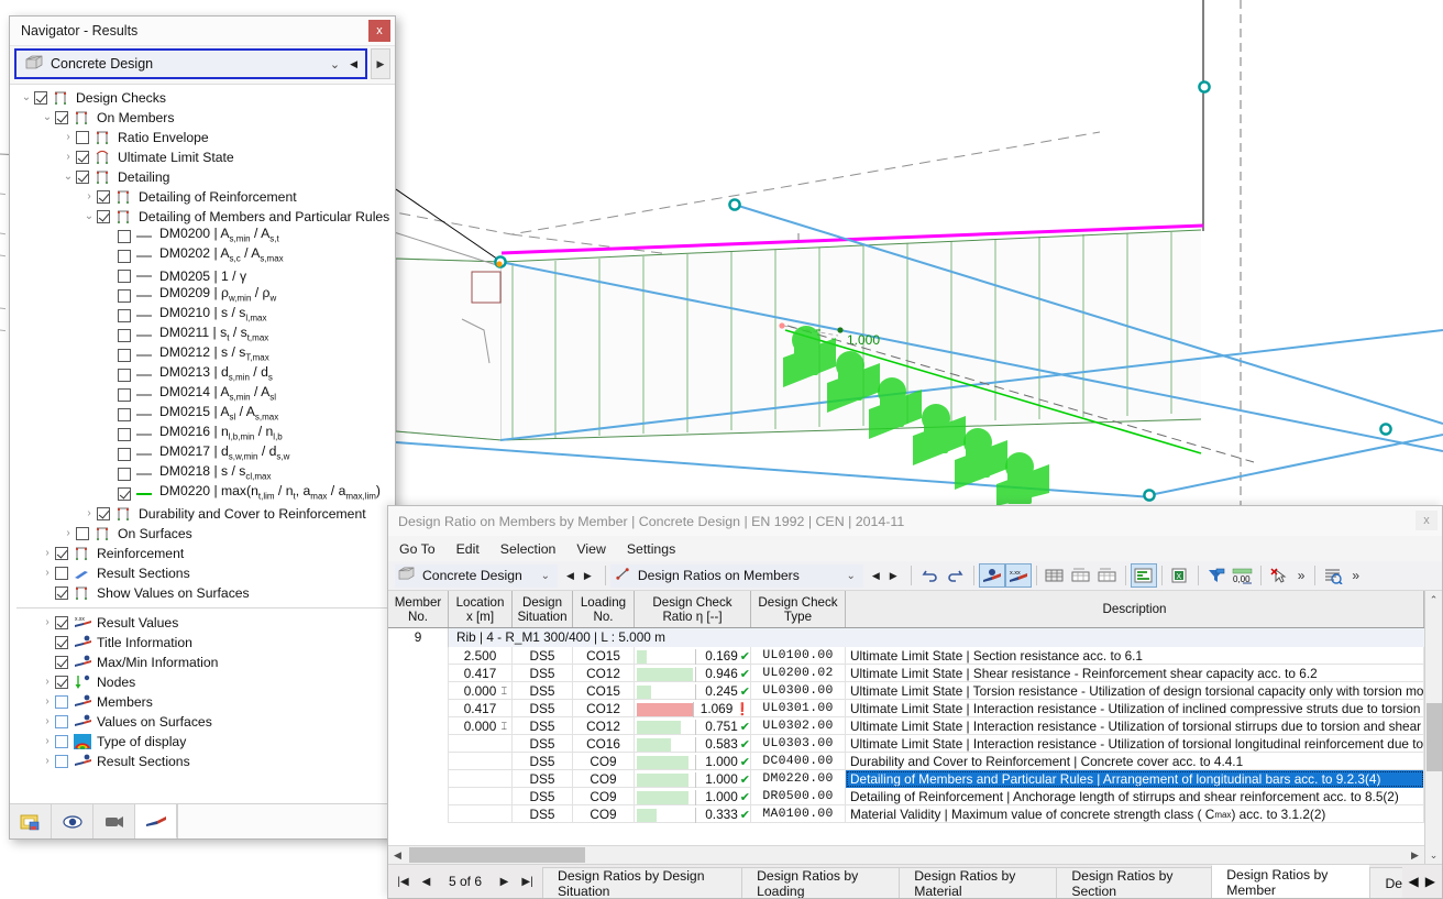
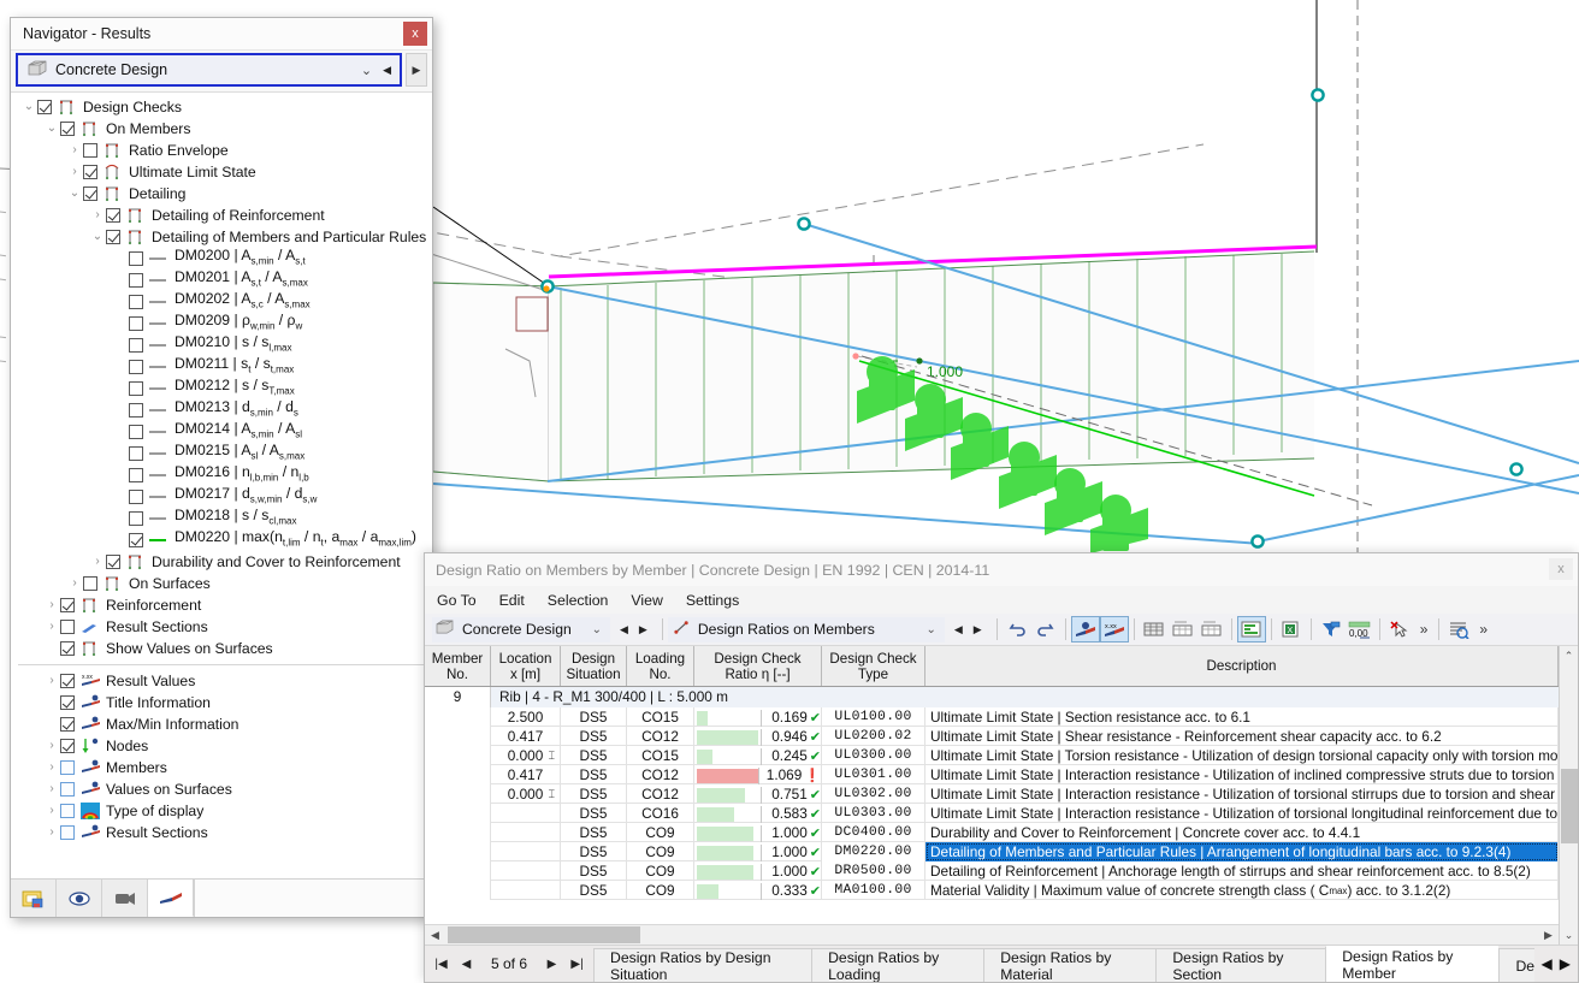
  1.000
  Navigator - Results
  x
  Concrete Design
  ⌄
  ◀
  ▶
  ⌄
  Design Checks
  ⌄
  On Members
  ›
  Ratio Envelope
  ›
  Ultimate Limit State
  ⌄
  Detailing
  ›
  Detailing of Reinforcement
  ⌄
  Detailing of Members and Particular Rules
  DM0200 | As,min / As,t
+ DM0201 | As,t / As,max
  DM0202 | As,c / As,max
- DM0205 | 1 / γ
  DM0209 | ρw,min / ρw
  DM0210 | s / sl,max
  DM0211 | st / st,max
  DM0212 | s / sT,max
  DM0213 | ds,min / ds
  DM0214 | As,min / Asl
  DM0215 | Asl / As,max
  DM0216 | nl,b,min / nl,b
  DM0217 | ds,w,min / ds,w
  DM0218 | s / scl,max
  DM0220 | max(nt,lim / nt, amax / amax,lim)
  ›
  Durability and Cover to Reinforcement
  ›
  On Surfaces
  ›
  Reinforcement
  ›
  Result Sections
  Show Values on Surfaces
  ›
  Result Values
  Title Information
  Max/Min Information
  ›
  Nodes
  ›
  Members
  ›
  Values on Surfaces
  ›
  Type of display
  ›
  Result Sections
  Design Ratio on Members by Member | Concrete Design | EN 1992 | CEN | 2014-11
  x
  Go To
  Edit
  Selection
  View
  Settings
  Concrete Design
  ⌄
  ◀
  ▶
  Design Ratios on Members
  ⌄
  ◀
  ▶
  0,00
  »
  »
  Member
  No.
  Location
  x [m]
  Design
  Situation
  Loading
  No.
  Design Check
  Ratio η [--]
  Design Check
  Type
  Description
  9
  Rib | 4 - R_M1 300/400 | L : 5.000 m
  2.500
  DS5
  CO15
  0.169
  ✔
  UL0100.00
  Ultimate Limit State | Section resistance acc. to 6.1
  0.417
  DS5
  CO12
  0.946
  ✔
  UL0200.02
  Ultimate Limit State | Shear resistance - Reinforcement shear capacity acc. to 6.2
  0.000
  ⌶
  DS5
  CO15
  0.245
  ✔
  UL0300.00
  Ultimate Limit State | Torsion resistance - Utilization of design torsional capacity only with torsion mo
  0.417
  DS5
  CO12
  1.069
  ❗
  UL0301.00
  Ultimate Limit State | Interaction resistance - Utilization of inclined compressive struts due to torsion
  0.000
  ⌶
  DS5
  CO12
  0.751
  ✔
  UL0302.00
  Ultimate Limit State | Interaction resistance - Utilization of torsional stirrups due to torsion and shear
  DS5
  CO16
  0.583
  ✔
  UL0303.00
  Ultimate Limit State | Interaction resistance - Utilization of torsional longitudinal reinforcement due to
  DS5
  CO9
  1.000
  ✔
  DC0400.00
  Durability and Cover to Reinforcement | Concrete cover acc. to 4.4.1
  DS5
  CO9
  1.000
  ✔
  DM0220.00
  Detailing of Members and Particular Rules | Arrangement of longitudinal bars acc. to 9.2.3(4)
  DS5
  CO9
  1.000
  ✔
  DR0500.00
  Detailing of Reinforcement | Anchorage length of stirrups and shear reinforcement acc. to 8.5(2)
  DS5
  CO9
  0.333
  ✔
  MA0100.00
  Material Validity | Maximum value of concrete strength class ( C
  max
  ) acc. to 3.1.2(2)
  ◀
  ▶
  ⌃
  ⌄
  |◀
  ◀
  5 of 6
  ▶
  ▶|
  Design Ratios by Design Situation
  Design Ratios by Loading
  Design Ratios by Material
  Design Ratios by Section
  Design Ratios by Member
  De
  ◀
  ▶
